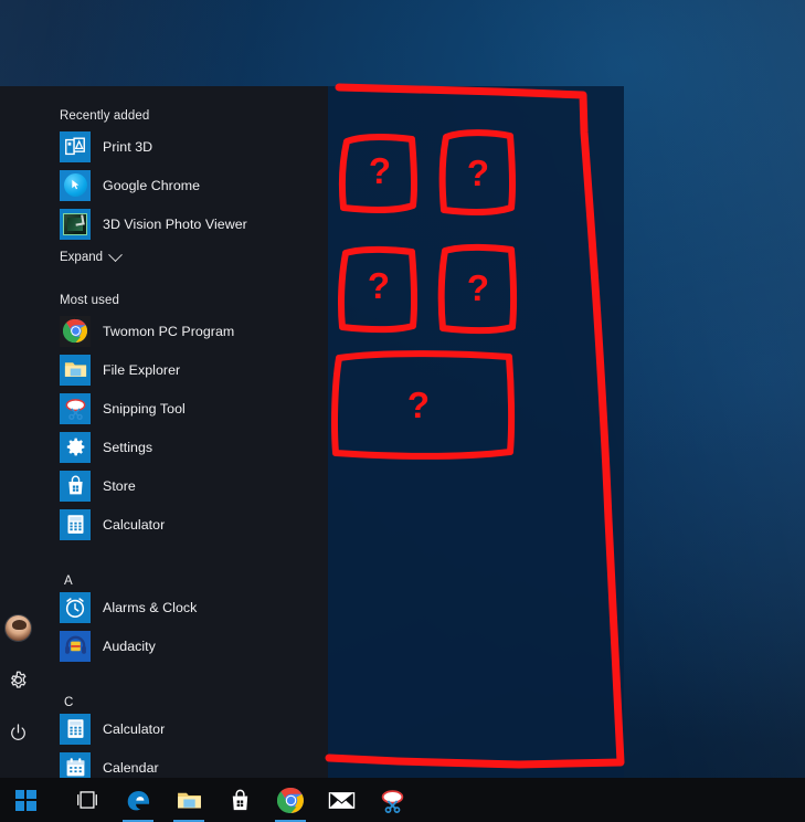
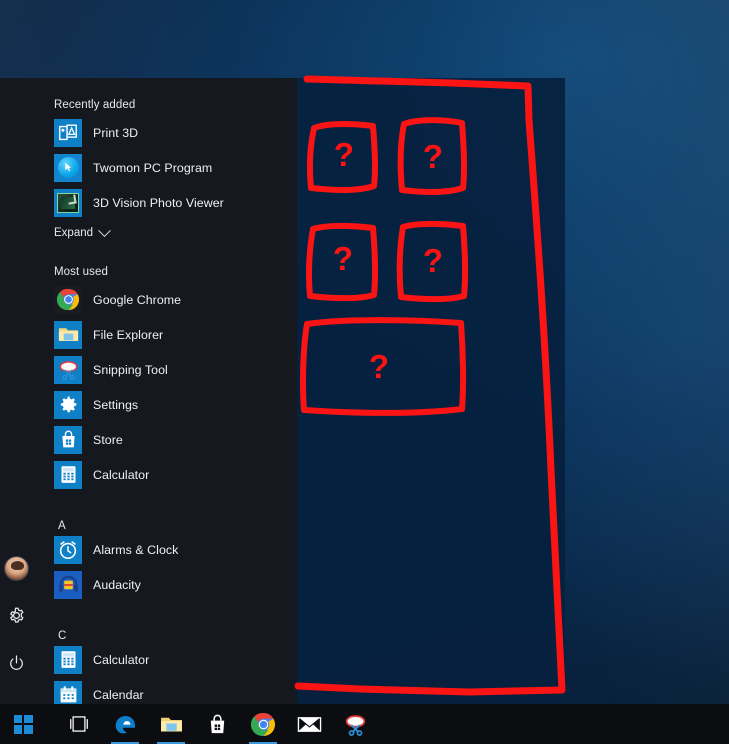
  Recently added
  Print 3D
- Google Chrome
+ Twomon PC Program
  3D Vision Photo Viewer
  Expand
  Most used
- Twomon PC Program
+ Google Chrome
  File Explorer
  Snipping Tool
  Settings
  Store
  Calculator
  A
  Alarms & Clock
  Audacity
  C
  Calculator
  Calendar
  ?
  ?
  ?
  ?
  ?
